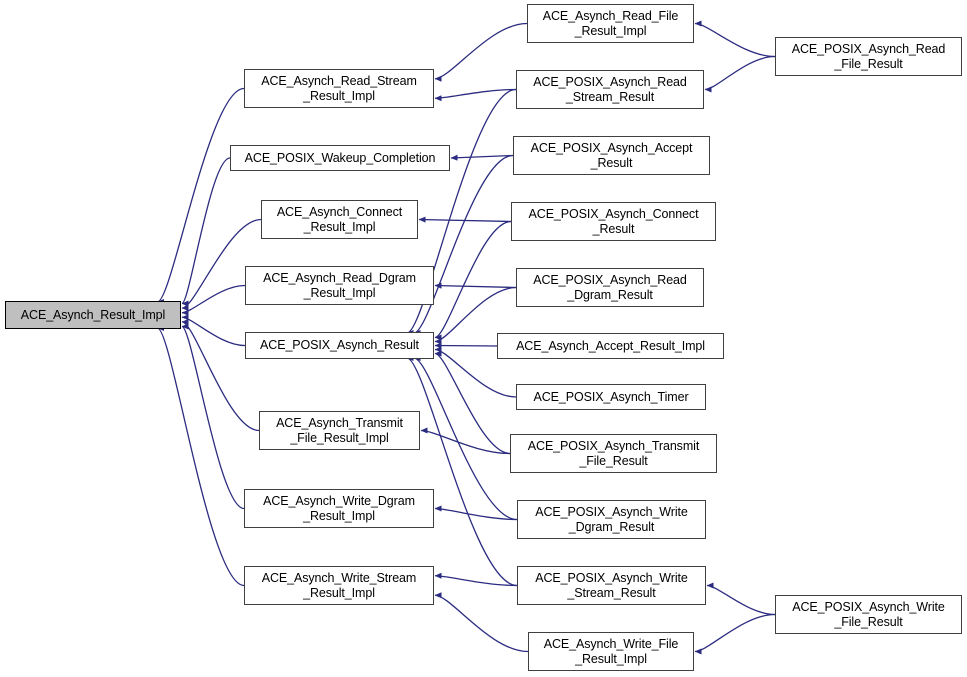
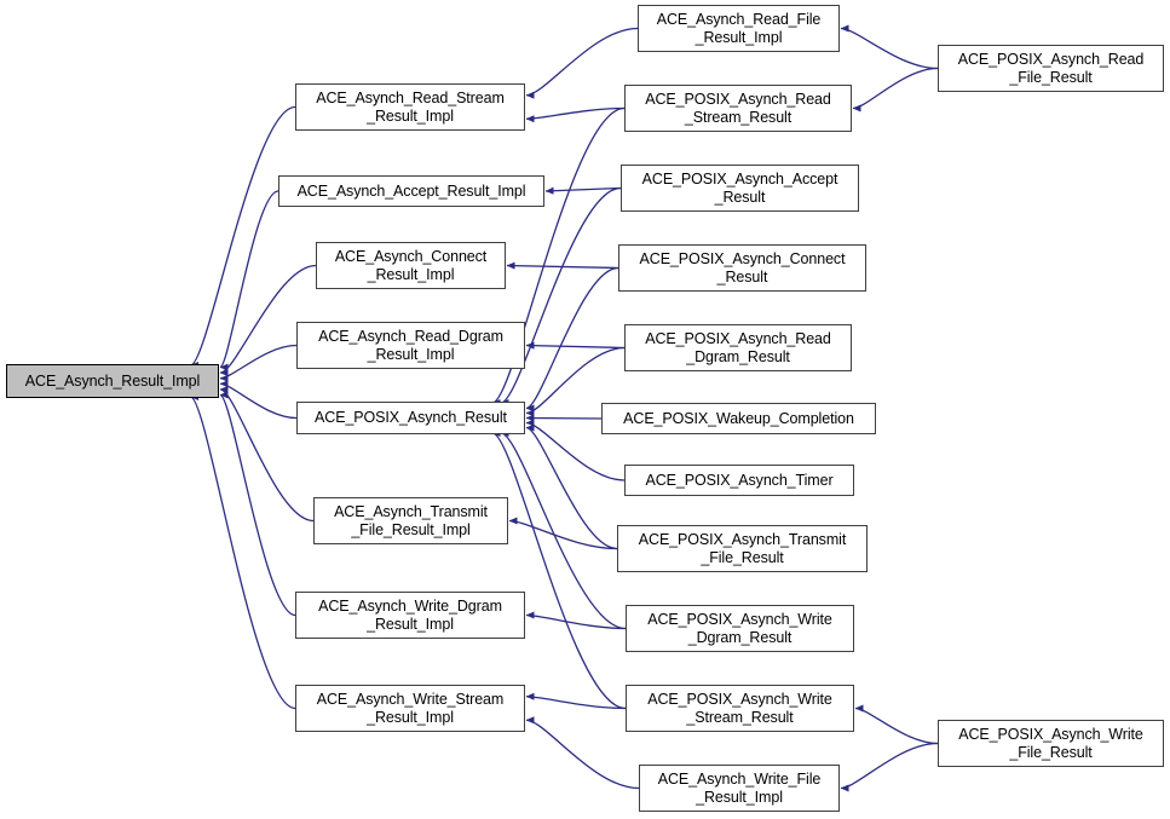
  ACE_Asynch_Result_Impl
  ACE_Asynch_Read_Stream
  _Result_Impl
- ACE_POSIX_Wakeup_Completion
+ ACE_Asynch_Accept_Result_Impl
  ACE_Asynch_Connect
  _Result_Impl
  ACE_Asynch_Read_Dgram
  _Result_Impl
  ACE_POSIX_Asynch_Result
  ACE_Asynch_Transmit
  _File_Result_Impl
  ACE_Asynch_Write_Dgram
  _Result_Impl
  ACE_Asynch_Write_Stream
  _Result_Impl
  ACE_Asynch_Read_File
  _Result_Impl
  ACE_POSIX_Asynch_Read
  _Stream_Result
  ACE_POSIX_Asynch_Accept
  _Result
  ACE_POSIX_Asynch_Connect
  _Result
  ACE_POSIX_Asynch_Read
  _Dgram_Result
- ACE_Asynch_Accept_Result_Impl
+ ACE_POSIX_Wakeup_Completion
  ACE_POSIX_Asynch_Timer
  ACE_POSIX_Asynch_Transmit
  _File_Result
  ACE_POSIX_Asynch_Write
  _Dgram_Result
  ACE_POSIX_Asynch_Write
  _Stream_Result
  ACE_Asynch_Write_File
  _Result_Impl
  ACE_POSIX_Asynch_Read
  _File_Result
  ACE_POSIX_Asynch_Write
  _File_Result
